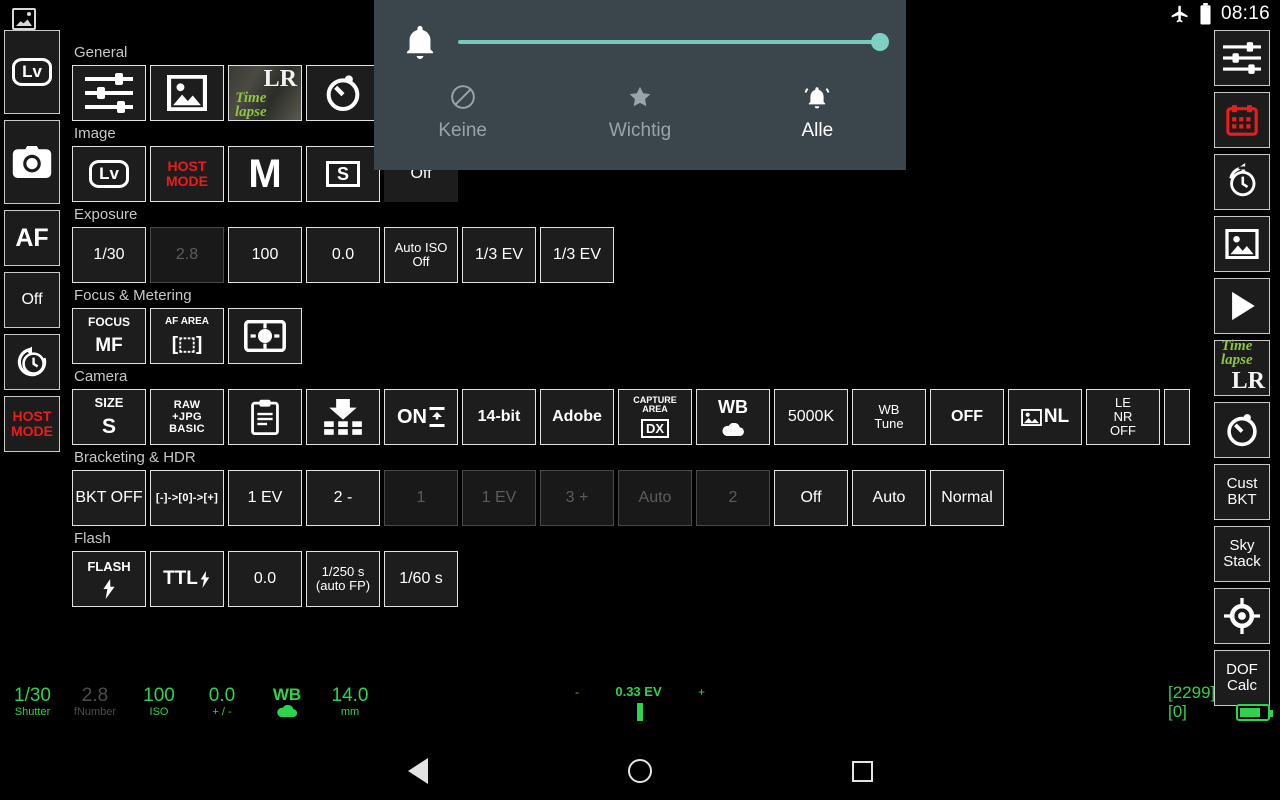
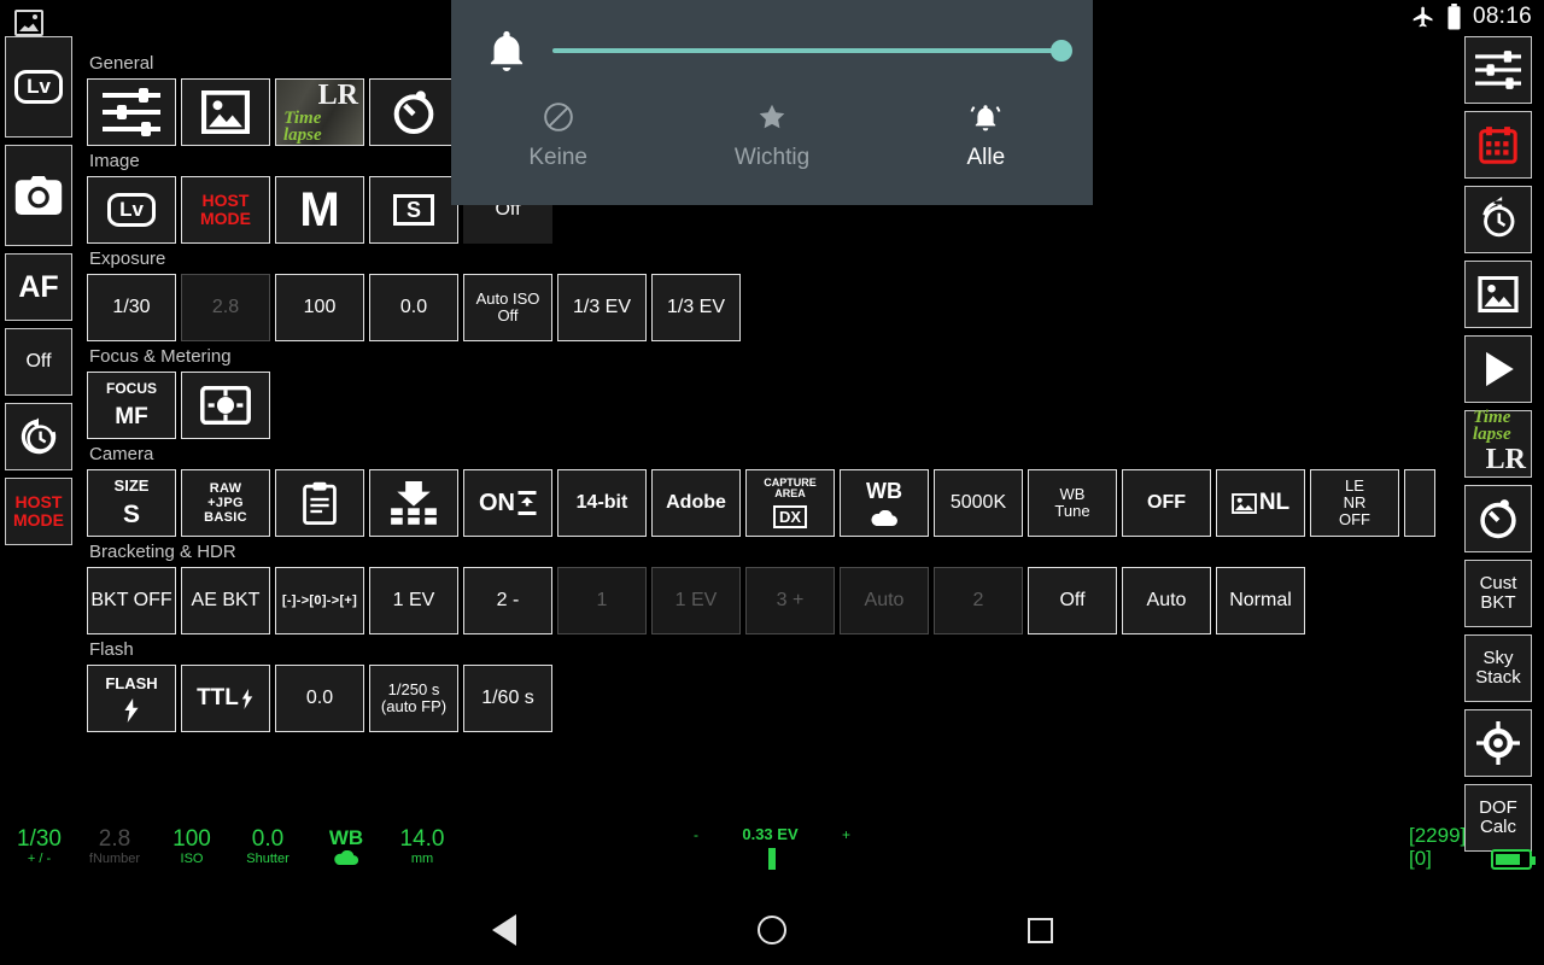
  08:16
  Lv
  AF
  Off
  HOST
  MODE
  LR
  Time
  lapse
  Cust
  BKT
  Sky
  Stack
  DOF
  Calc
  General
  LR
  Time
  lapse
  Image
  Lv
  HOST
  MODE
  M
  S
  Off
  Exposure
  1/30
  2.8
  100
  0.0
  Auto ISO
  Off
  1/3 EV
  1/3 EV
  Focus & Metering
  FOCUS
  MF
- AF AREA
- [⬚]
  Camera
  SIZE
  S
  RAW
  +JPG
  BASIC
  ON
  14-bit
  Adobe
  CAPTURE
  AREA
  DX
  WB
  5000K
  WB
  Tune
  OFF
  NL
  LE
  NR
  OFF
  Bracketing & HDR
  BKT OFF
+ AE BKT
  [-]->[0]->[+]
  1 EV
  2 -
  1
  1 EV
  3 +
  Auto
  2
  Off
  Auto
  Normal
  Flash
  FLASH
  TTL
  0.0
  1/250 s
  (auto FP)
  1/60 s
  1/30
- Shutter
+ + / -
  2.8
  fNumber
  100
  ISO
  0.0
- + / -
+ Shutter
  WB
  14.0
  mm
  -
  0.33 EV
  +
  [2299]
  [0]
  Keine
  Wichtig
  Alle
